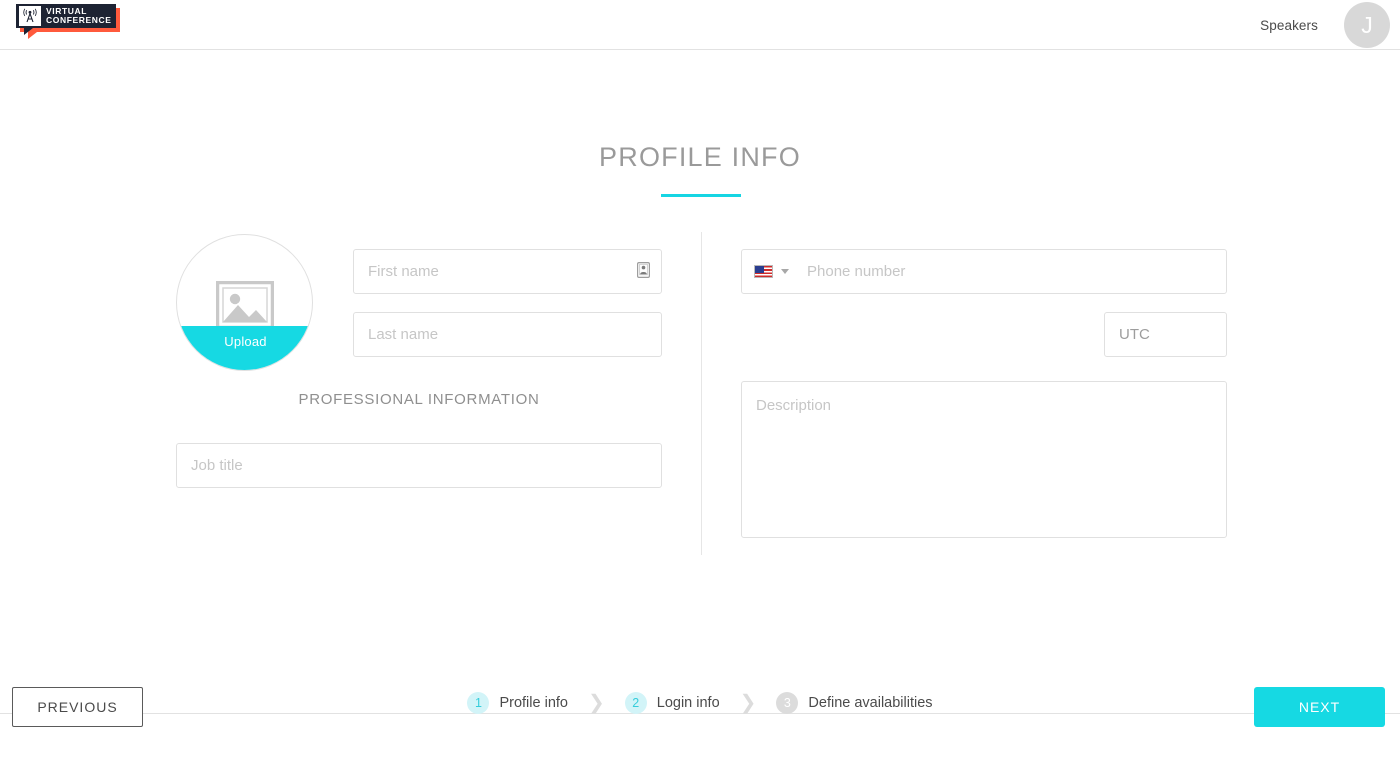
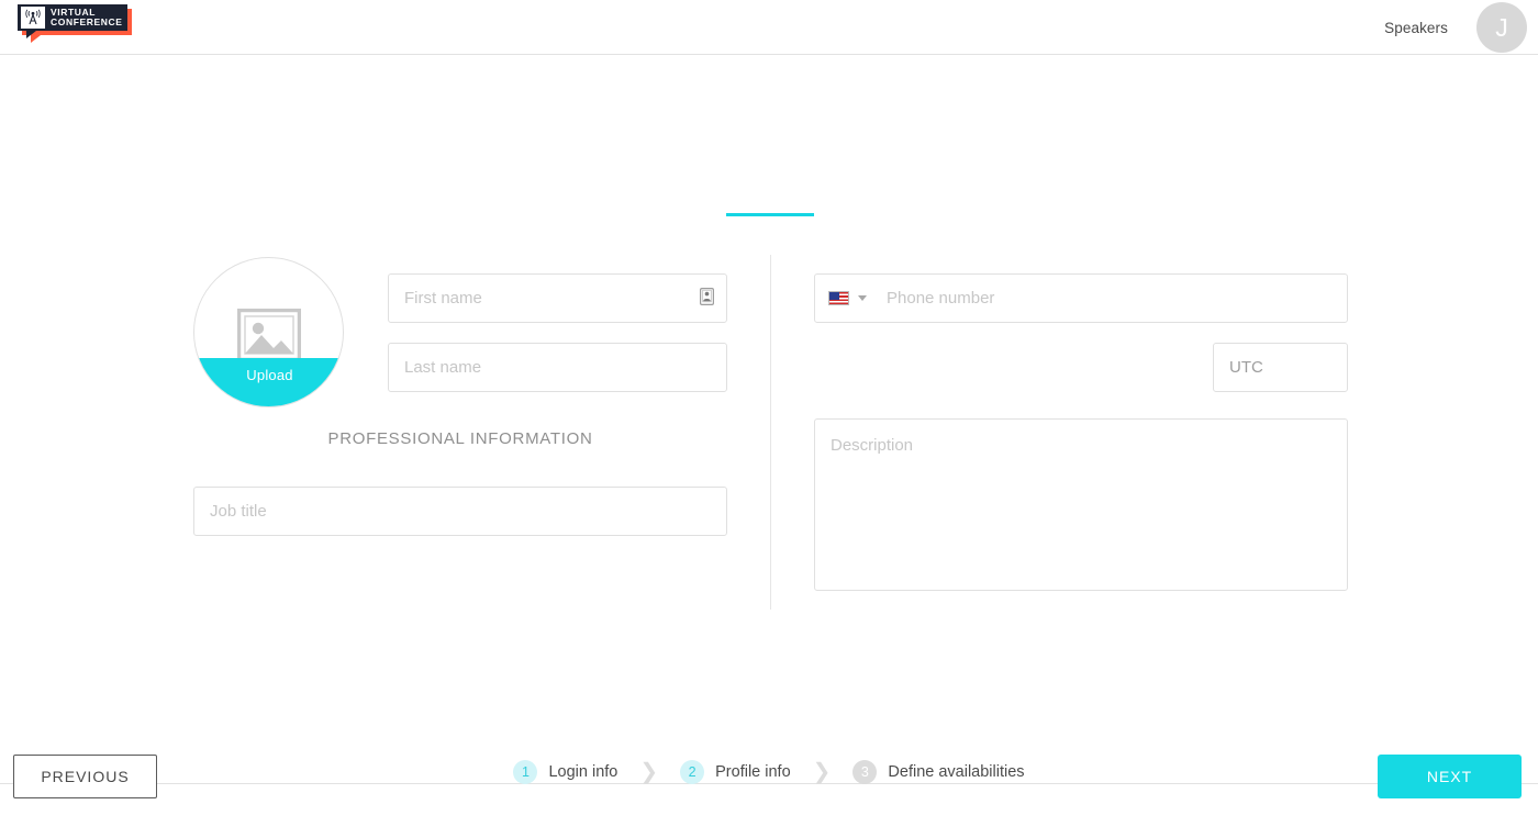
  VIRTUAL
  CONFERENCE
  Speakers
  J
- PROFILE INFO
  Upload
  First name
  Last name
  PROFESSIONAL INFORMATION
  Job title
  Phone number
  UTC
  Description
  PREVIOUS
  1
- Profile info
+ Login info
  ❯
  2
- Login info
+ Profile info
  ❯
  3
  Define availabilities
  NEXT
